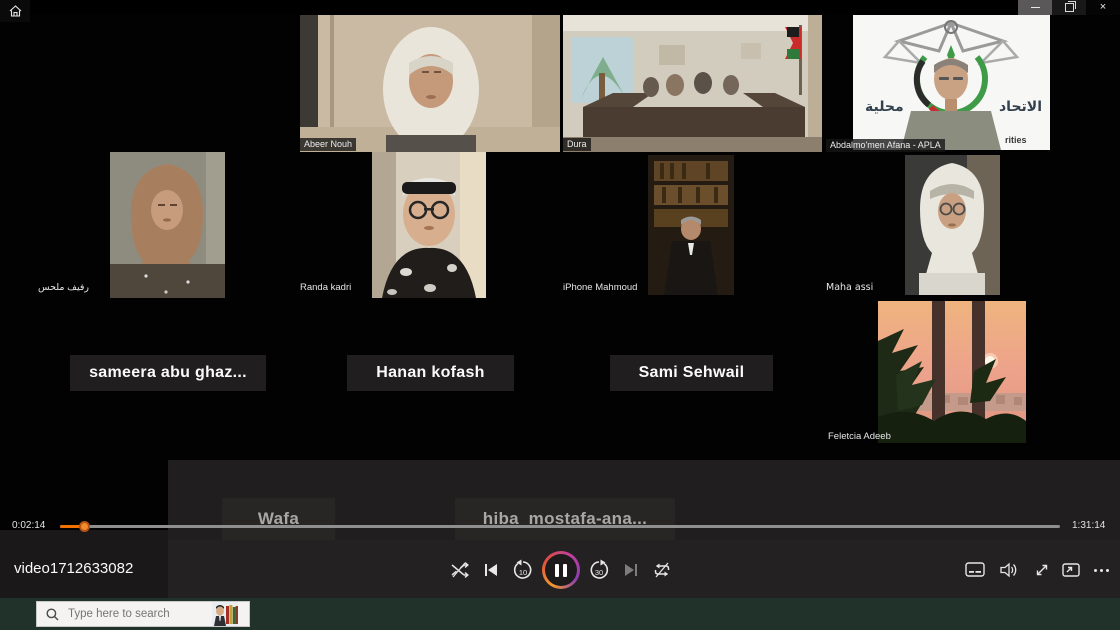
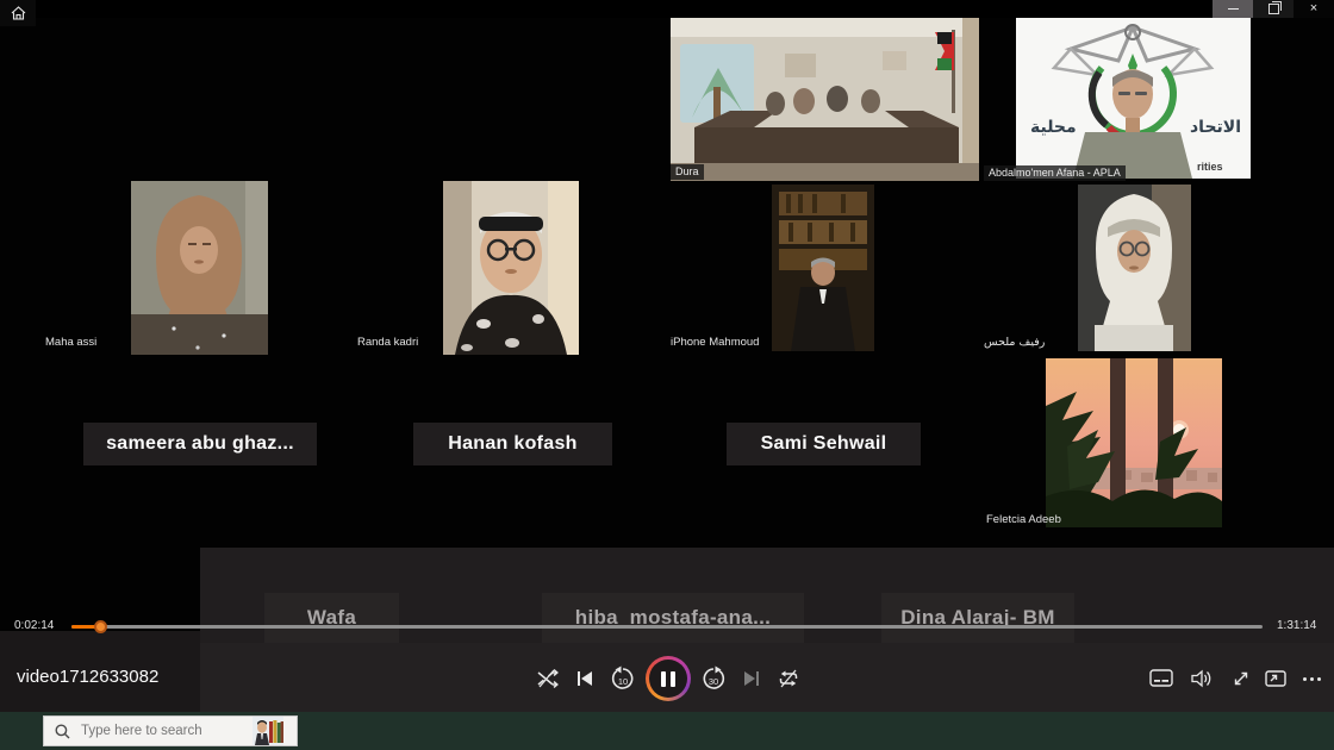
- Abeer Nouh
  Dura
  محلية
  الاتحاد
  rities
  Abdalmo'men Afana - APLA
- رفيف ملحس
+ Maha assi
  Randa kadri
  iPhone Mahmoud
- Maha assi
+ رفيف ملحس
  sameera abu ghaz...
  Hanan kofash
  Sami Sehwail
  Feletcia Adeeb
  Wafa
  hiba_mostafa-ana...
+ Dina Alaraj- BM
  ×
  0:02:14
  1:31:14
  video1712633082
  10
  30
  Type here to search
